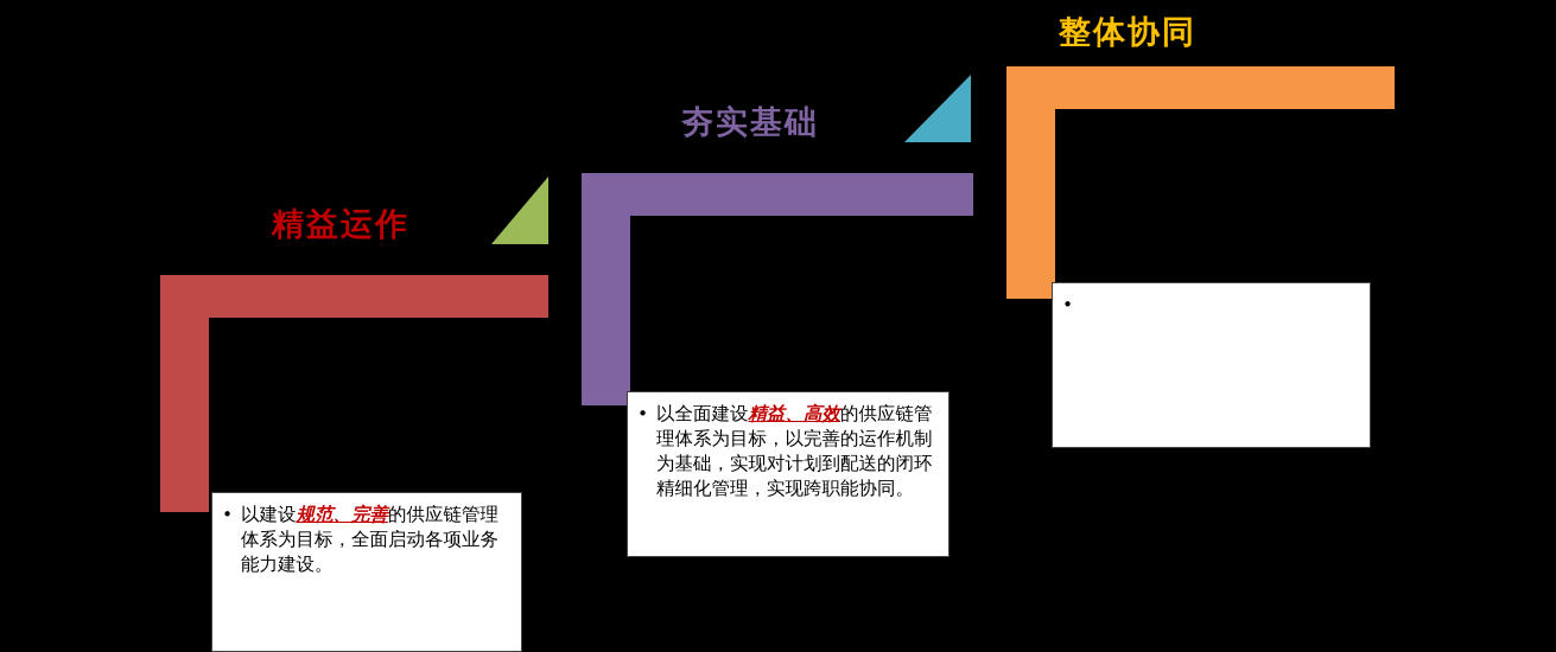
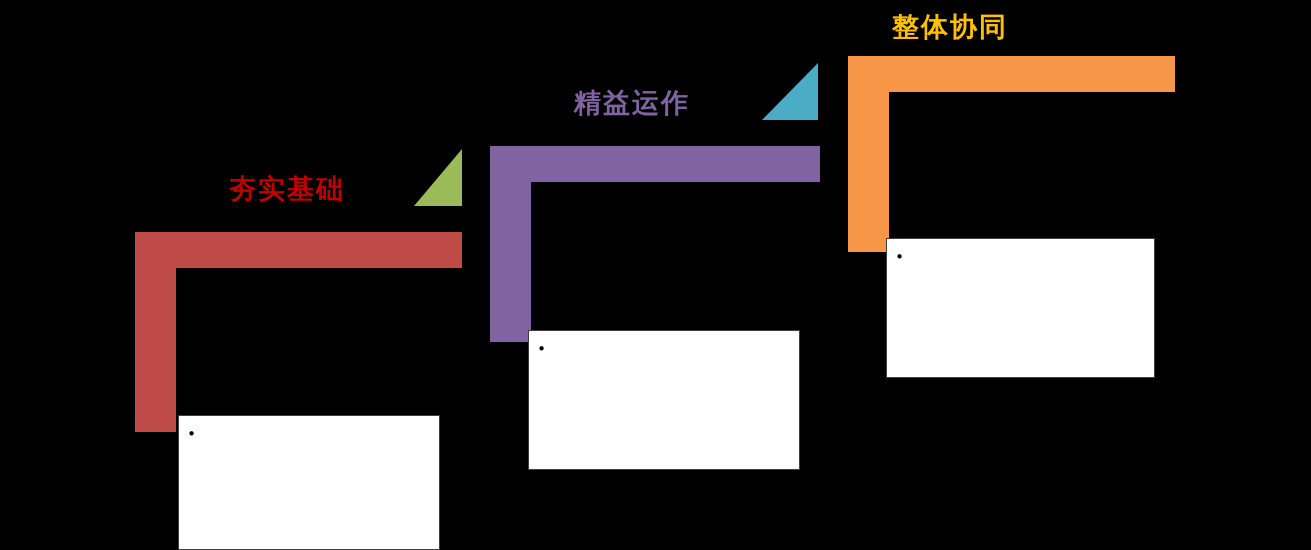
- 精益运作
+ 夯实基础
  •
- 以建设规范、完善的供应链管理体系为目标，全面启动各项业务能力建设。
- 夯实基础
+ 精益运作
  •
- 以全面建设精益、高效的供应链管理体系为目标，以完善的运作机制为基础，实现对计划到配送的闭环精细化管理，实现跨职能协同。
  整体协同
  •
